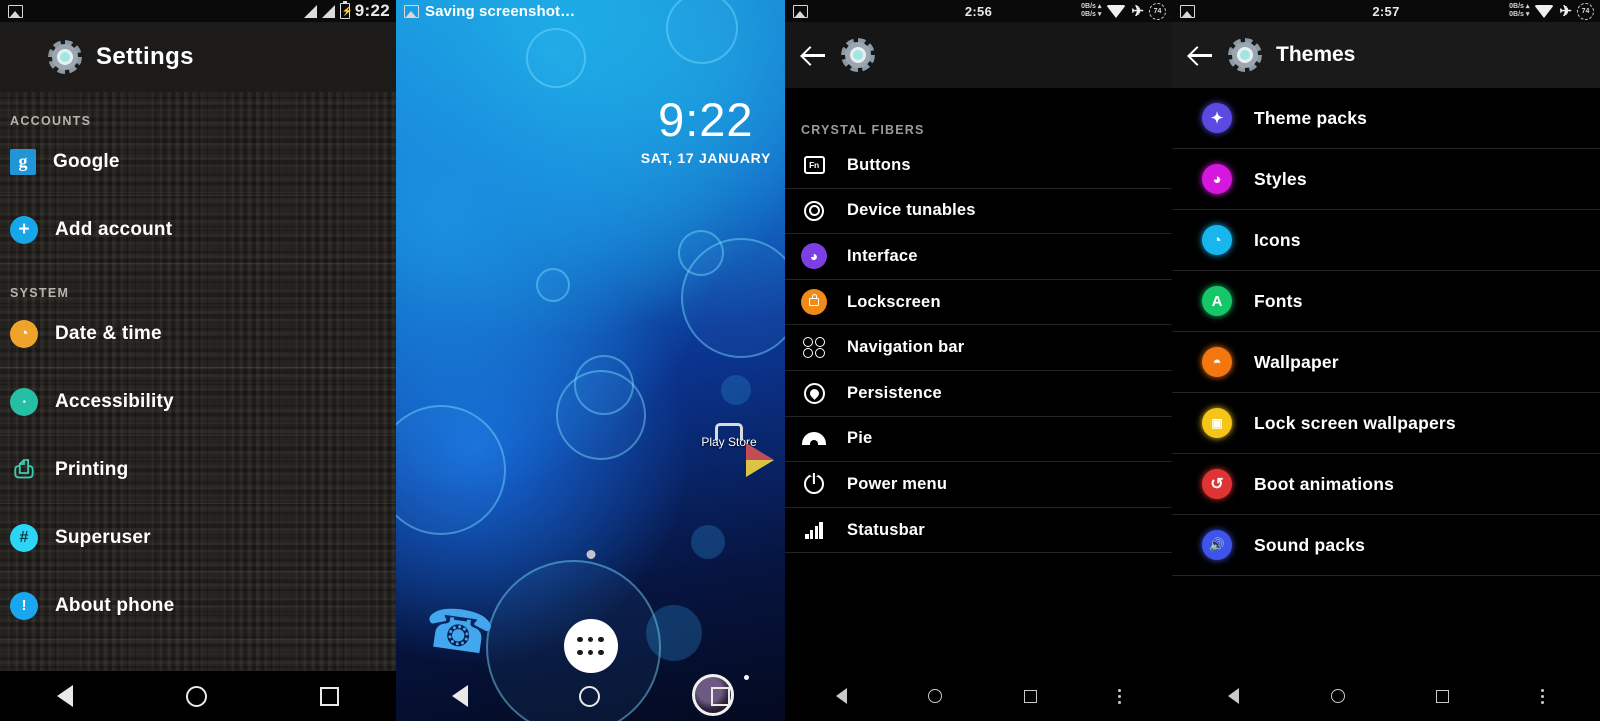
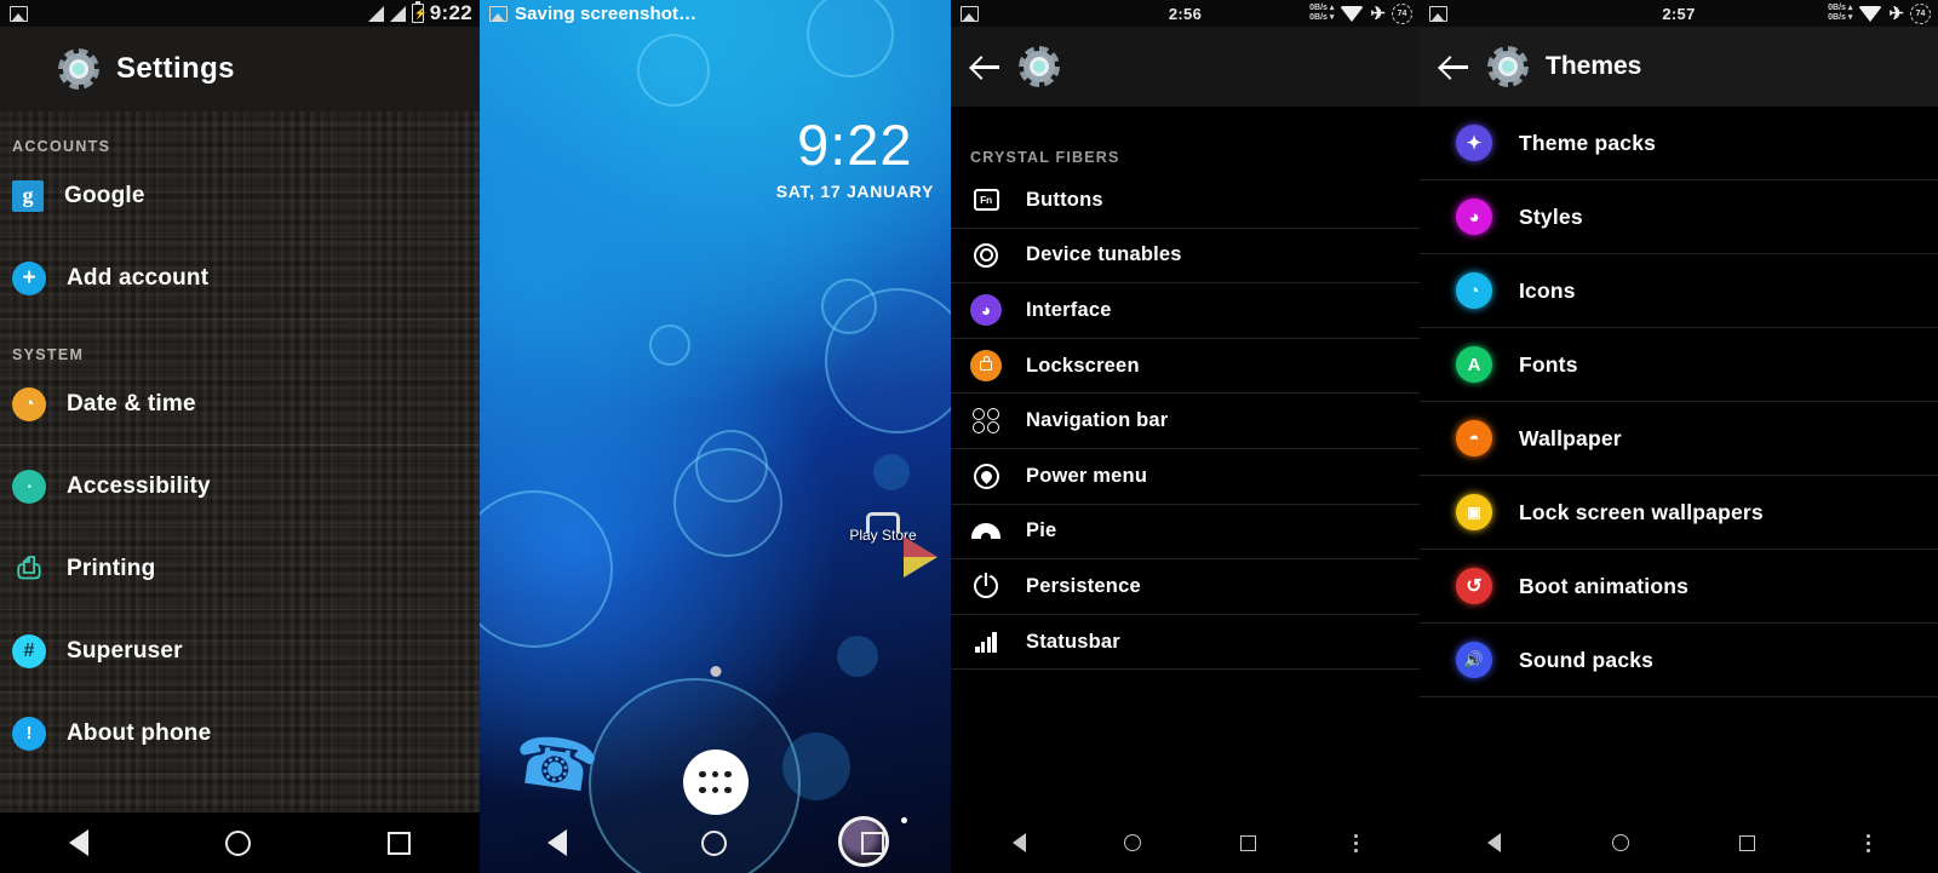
  ⚡
  9:22
  Settings
  ACCOUNTS
  g
  Google
  +
  Add account
  SYSTEM
  ◔
  Date & time
  ᐧ
  Accessibility
  ⎙
  Printing
  #
  Superuser
  !
  About phone
  Saving screenshot…
  9:22
  SAT, 17 JANUARY
  Play Store
  2:56
  ✈
  CRYSTAL FIBERS
  Fn
  Buttons
  Device tunables
  ◕
  Interface
  Lockscreen
  Navigation bar
- Persistence
+ Power menu
  Pie
- Power menu
+ Persistence
  Statusbar
  2:57
  ✈
  Themes
  ✦
  Theme packs
  ◕
  Styles
  ◔
  Icons
  A
  Fonts
  ◓
  Wallpaper
  ▣
  Lock screen wallpapers
  ↺
  Boot animations
  🔊
  Sound packs
